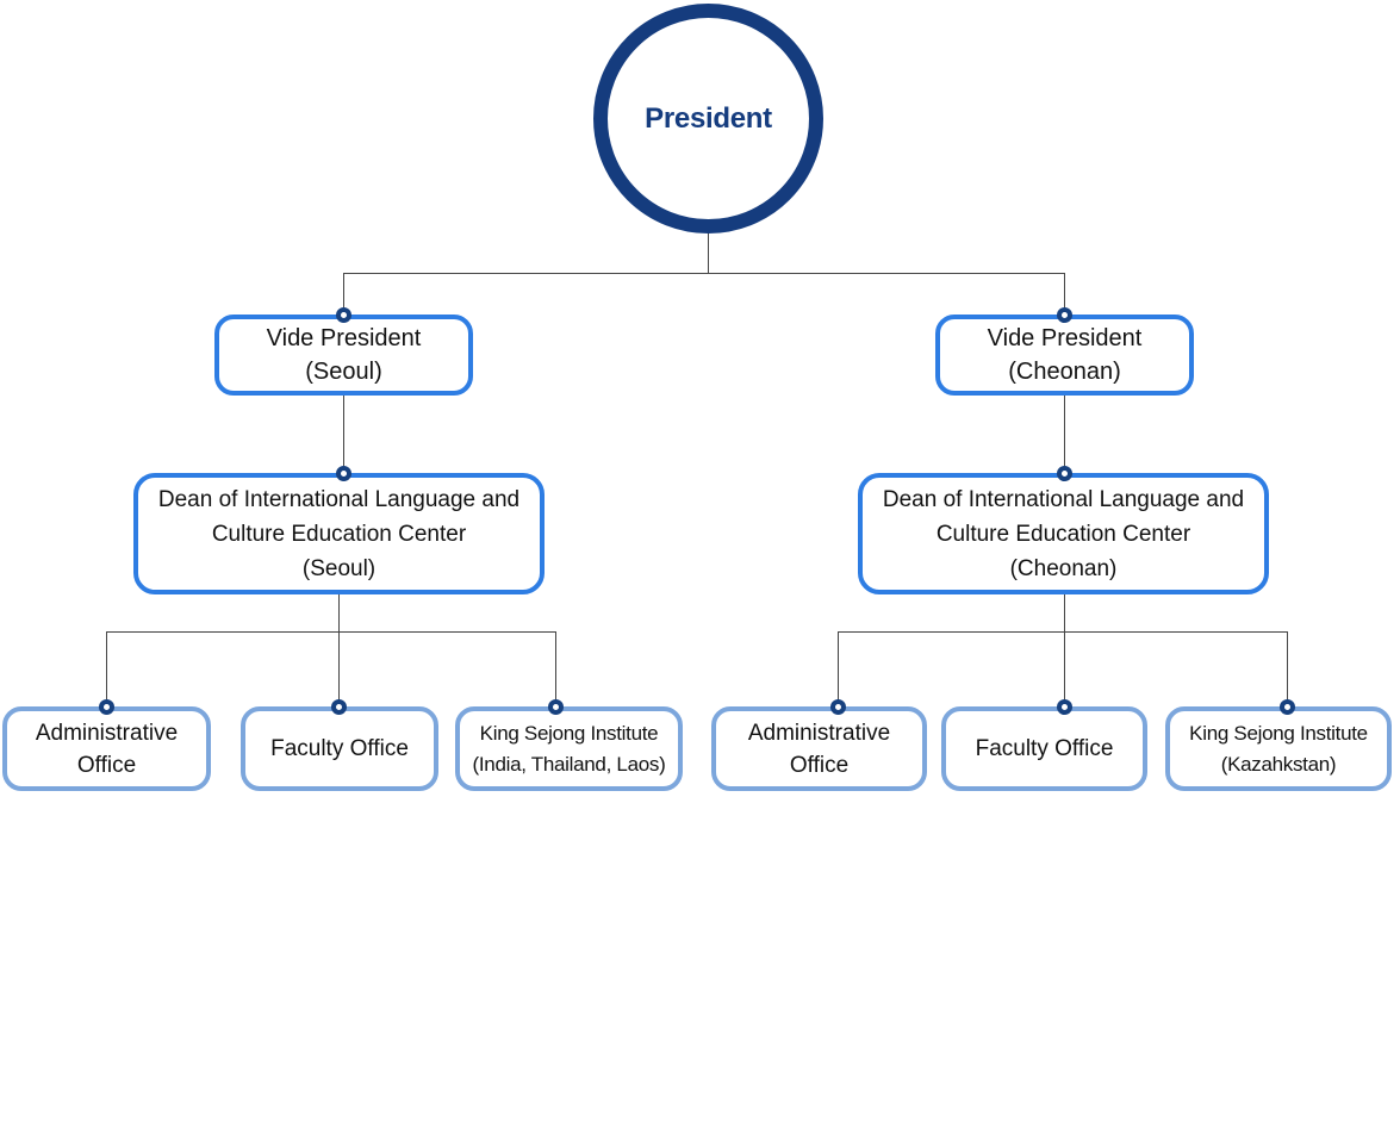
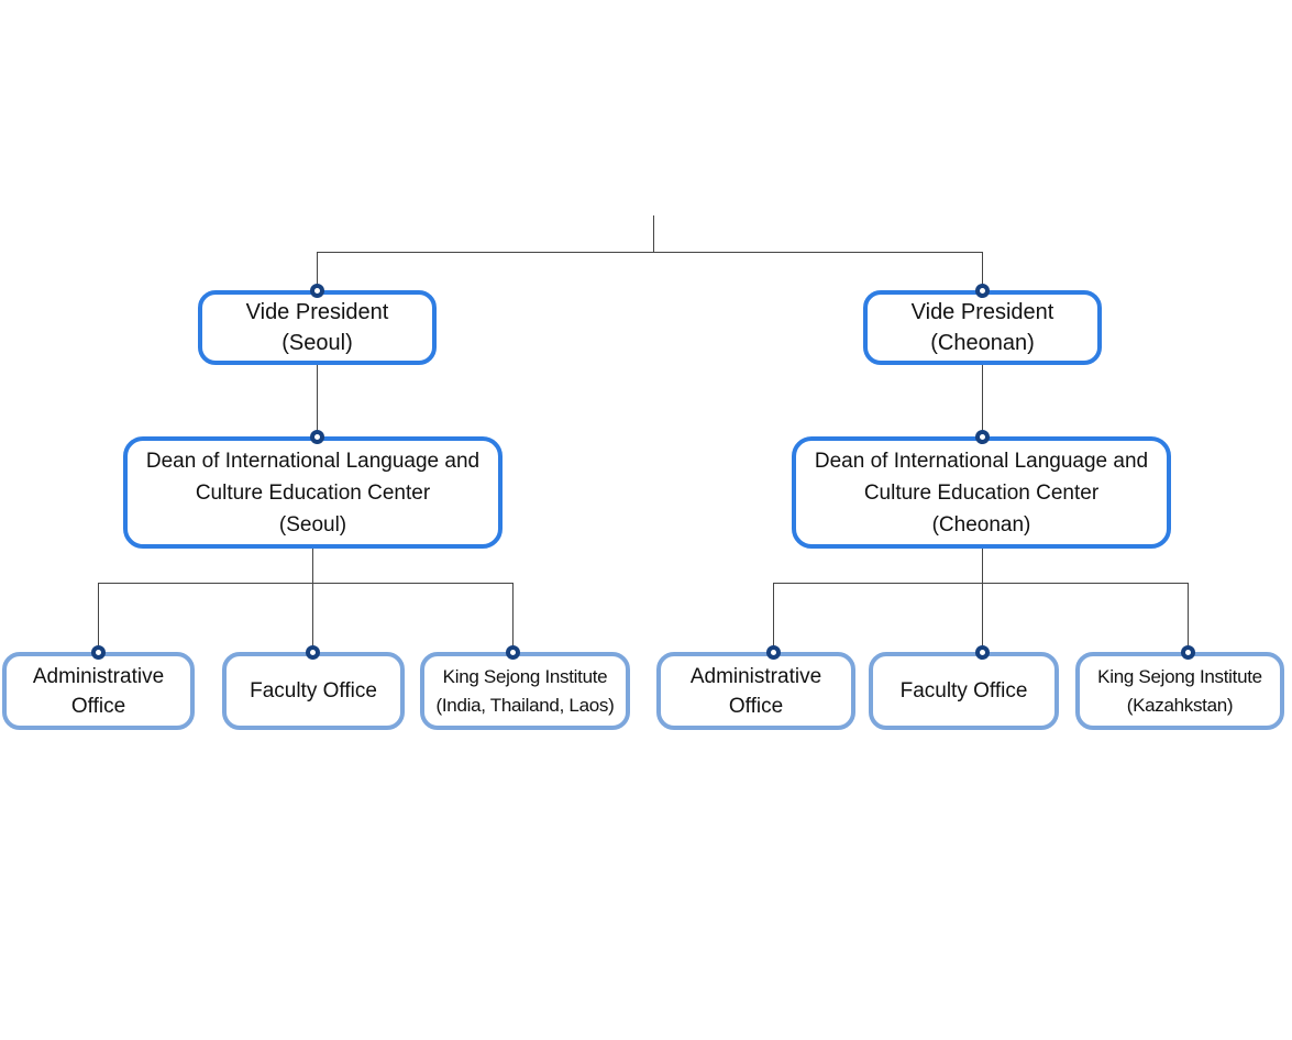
- President
  Vide President
  (Seoul)
  Vide President
  (Cheonan)
  Dean of International Language and
  Culture Education Center
  (Seoul)
  Dean of International Language and
  Culture Education Center
  (Cheonan)
  Administrative
  Office
  Faculty Office
  King Sejong Institute
  (India, Thailand, Laos)
  Administrative
  Office
  Faculty Office
  King Sejong Institute
  (Kazahkstan)
